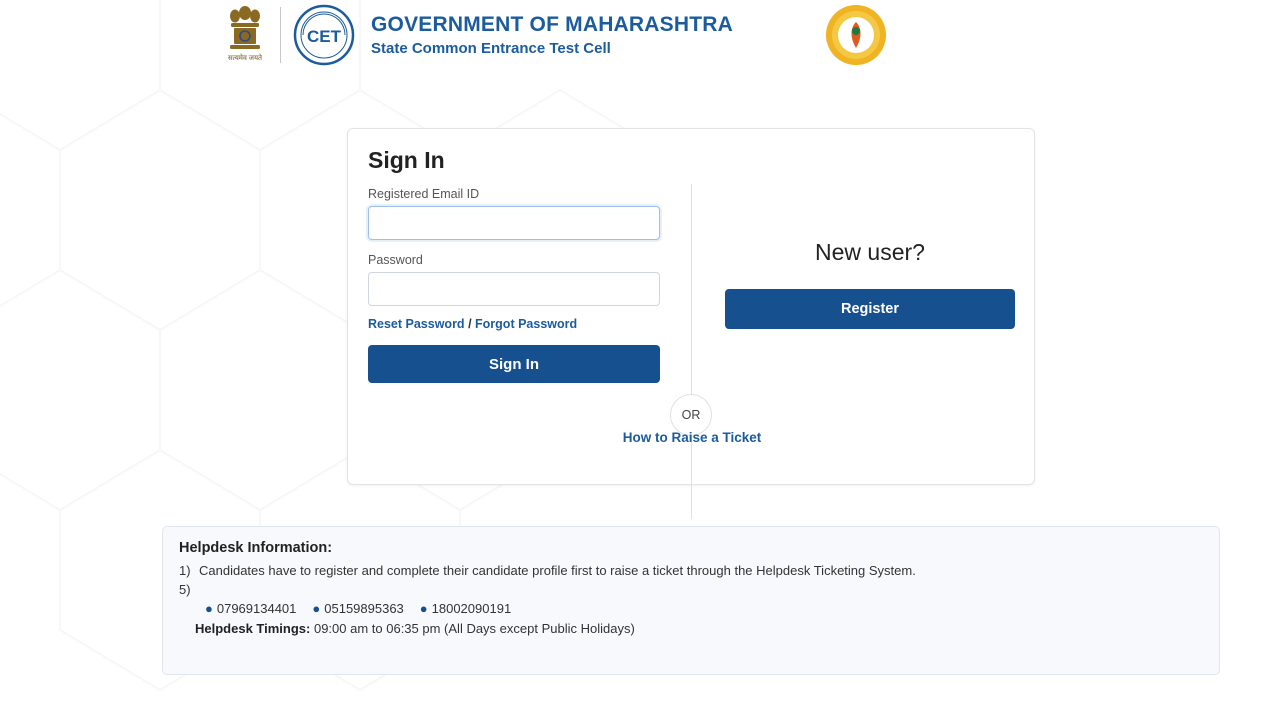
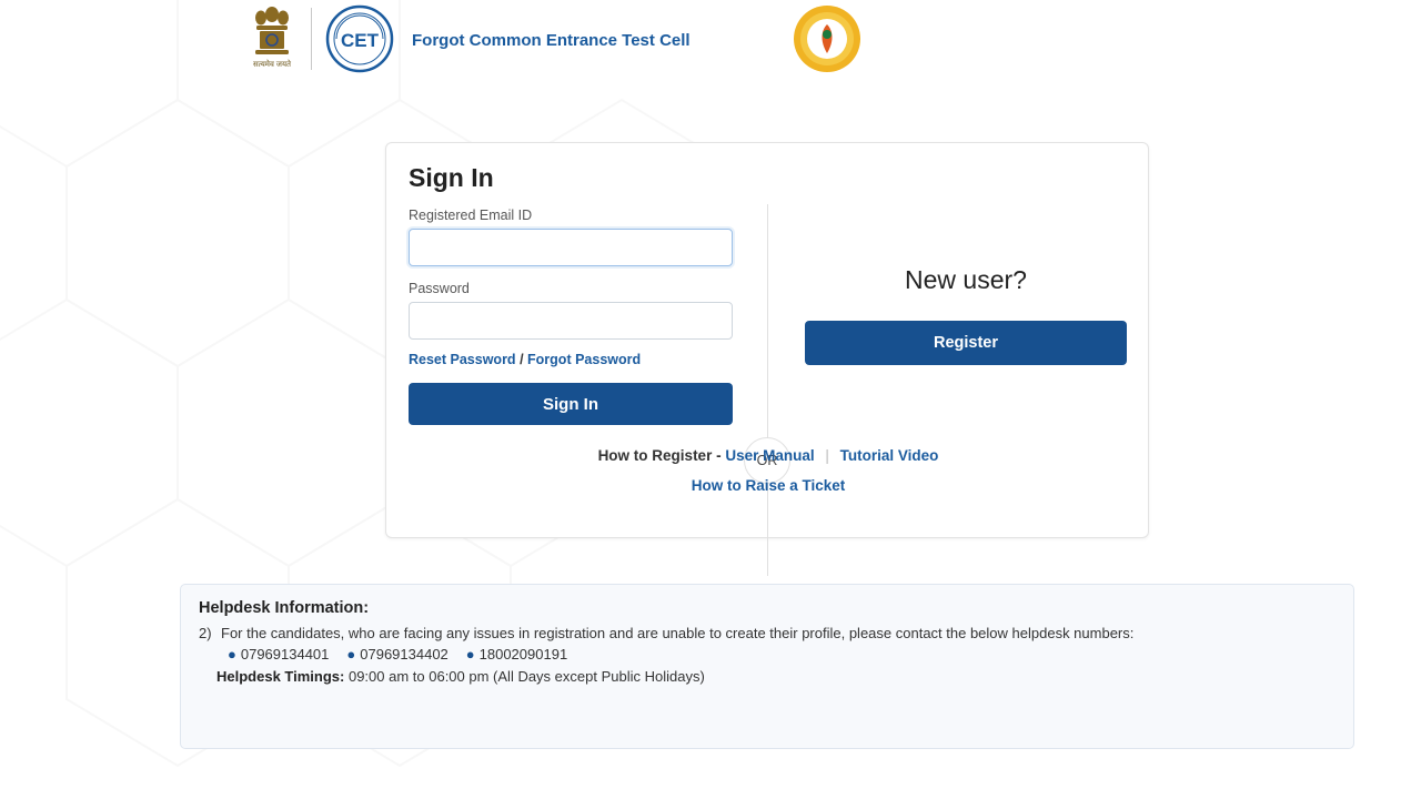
  CET
- GOVERNMENT OF MAHARASHTRA
- State Common Entrance Test Cell
+ Forgot Common Entrance Test Cell
  Sign In
  Registered Email ID
  Password
  Reset Password / Forgot Password
  Sign In
  OR
  New user?
  Register
+ How to Register - User Manual | Tutorial Video
  How to Raise a Ticket
  Helpdesk Information:
- 1)
- Candidates have to register and complete their candidate profile first to raise a ticket through the Helpdesk Ticketing System.
- 5)
+ 2)
+ For the candidates, who are facing any issues in registration and are unable to create their profile, please contact the below helpdesk numbers:
  ● 07969134401
- ● 05159895363
+ ● 07969134402
  ● 18002090191
- Helpdesk Timings: 09:00 am to 06:35 pm (All Days except Public Holidays)
+ Helpdesk Timings: 09:00 am to 06:00 pm (All Days except Public Holidays)
